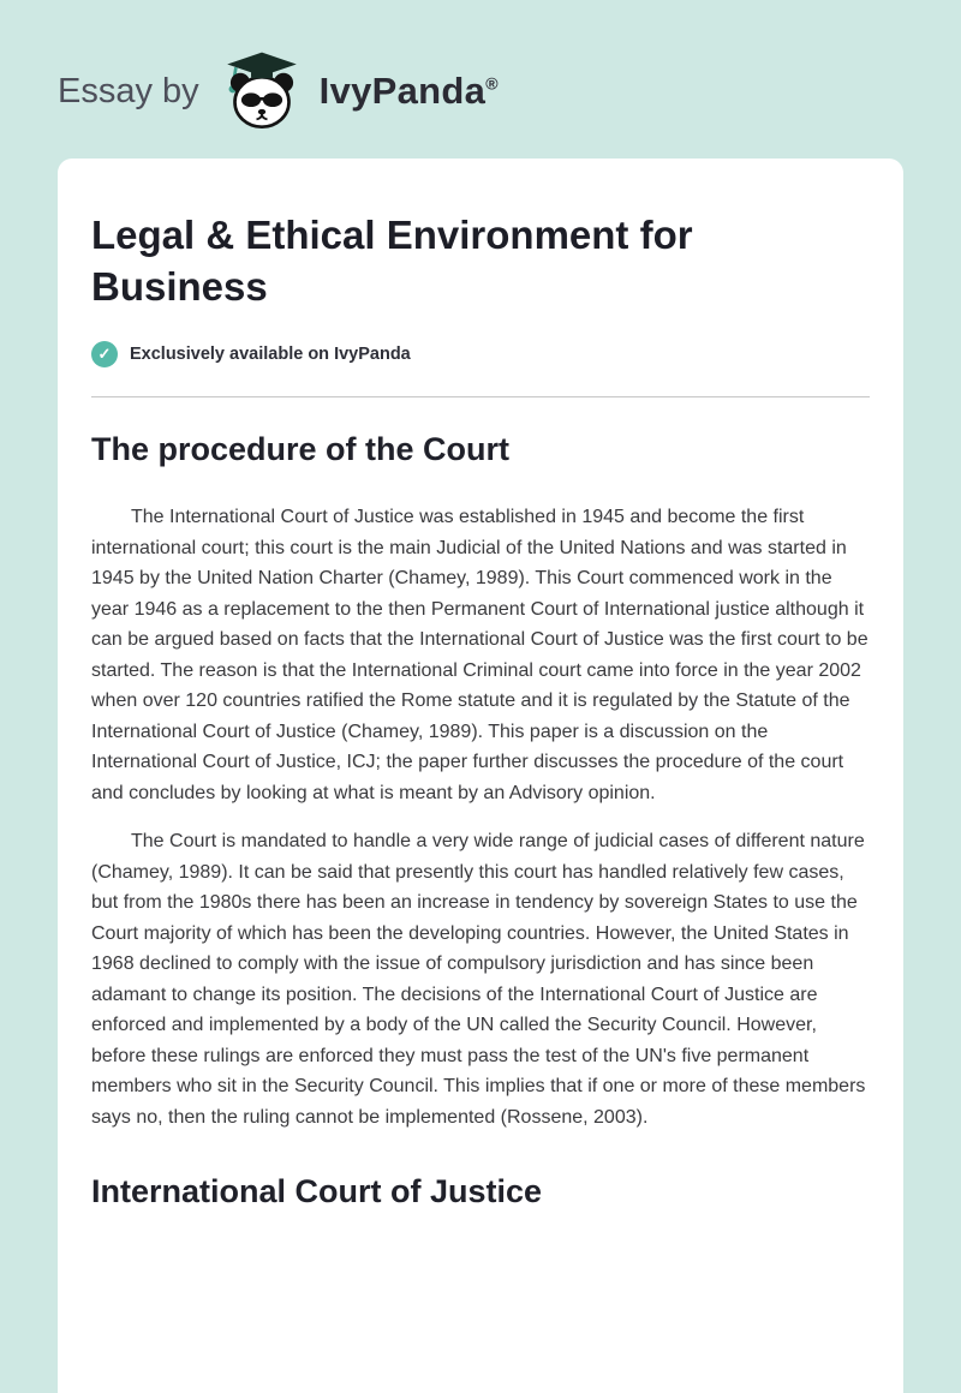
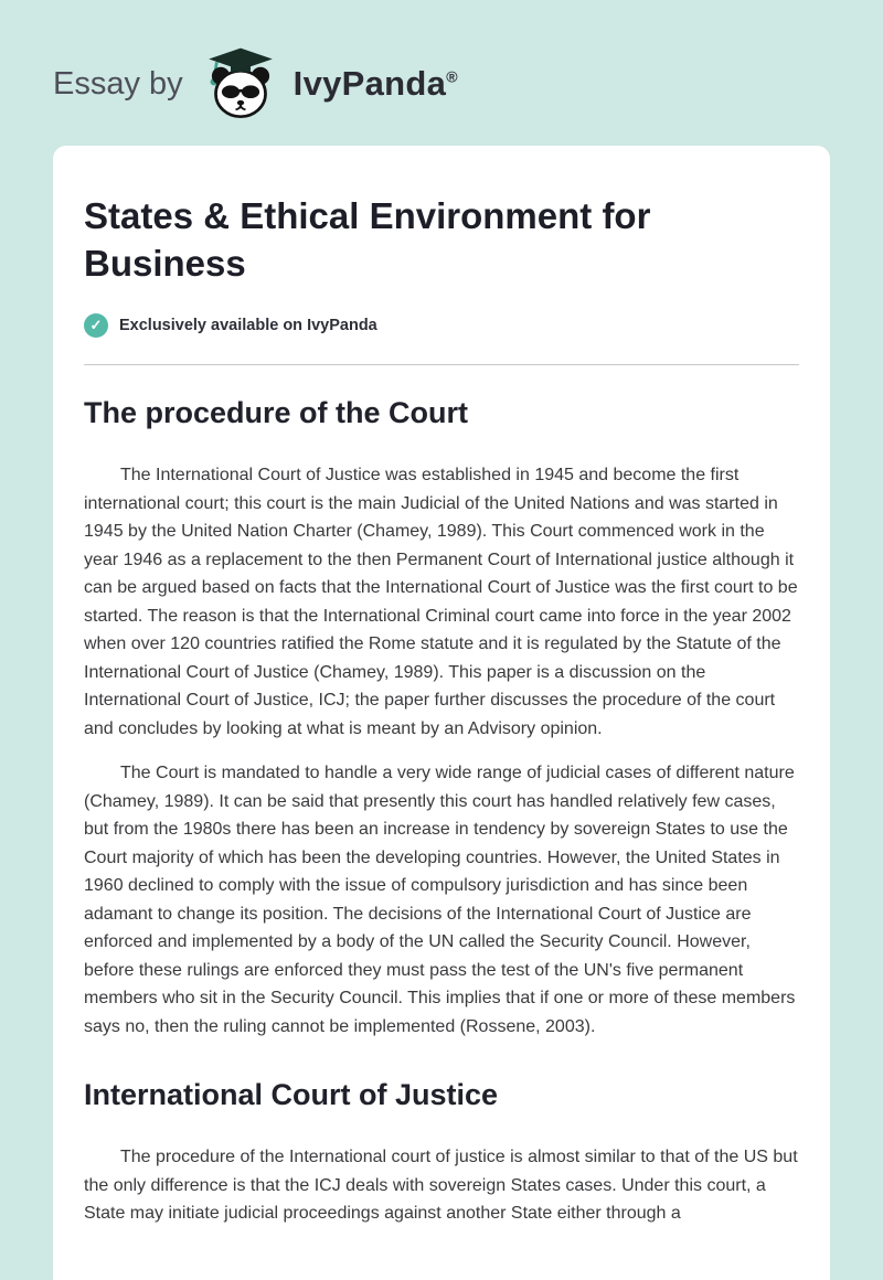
  Essay by
  IvyPanda®
- Legal & Ethical Environment for Business
+ States & Ethical Environment for Business
  ✓
  Exclusively available on IvyPanda
  The procedure of the Court
  The International Court of Justice was established in 1945 and become the first international court; this court is the main Judicial of the United Nations and was started in 1945 by the United Nation Charter (Chamey, 1989). This Court commenced work in the year 1946 as a replacement to the then Permanent Court of International justice although it can be argued based on facts that the International Court of Justice was the first court to be started. The reason is that the International Criminal court came into force in the year 2002 when over 120 countries ratified the Rome statute and it is regulated by the Statute of the International Court of Justice (Chamey, 1989). This paper is a discussion on the International Court of Justice, ICJ; the paper further discusses the procedure of the court and concludes by looking at what is meant by an Advisory opinion.
- The Court is mandated to handle a very wide range of judicial cases of different nature (Chamey, 1989). It can be said that presently this court has handled relatively few cases, but from the 1980s there has been an increase in tendency by sovereign States to use the Court majority of which has been the developing countries. However, the United States in 1968 declined to comply with the issue of compulsory jurisdiction and has since been adamant to change its position. The decisions of the International Court of Justice are enforced and implemented by a body of the UN called the Security Council. However, before these rulings are enforced they must pass the test of the UN's five permanent members who sit in the Security Council. This implies that if one or more of these members says no, then the ruling cannot be implemented (Rossene, 2003).
+ The Court is mandated to handle a very wide range of judicial cases of different nature (Chamey, 1989). It can be said that presently this court has handled relatively few cases, but from the 1980s there has been an increase in tendency by sovereign States to use the Court majority of which has been the developing countries. However, the United States in 1960 declined to comply with the issue of compulsory jurisdiction and has since been adamant to change its position. The decisions of the International Court of Justice are enforced and implemented by a body of the UN called the Security Council. However, before these rulings are enforced they must pass the test of the UN's five permanent members who sit in the Security Council. This implies that if one or more of these members says no, then the ruling cannot be implemented (Rossene, 2003).
  International Court of Justice
+ The procedure of the International court of justice is almost similar to that of the US but the only difference is that the ICJ deals with sovereign States cases. Under this court, a State may initiate judicial proceedings against another State either through a
